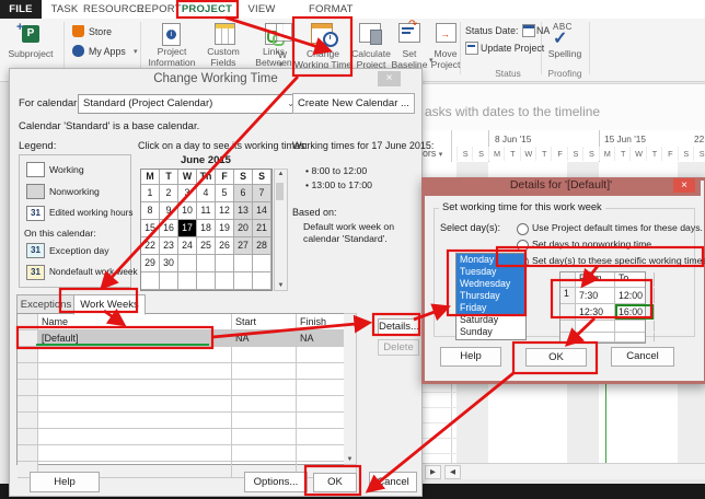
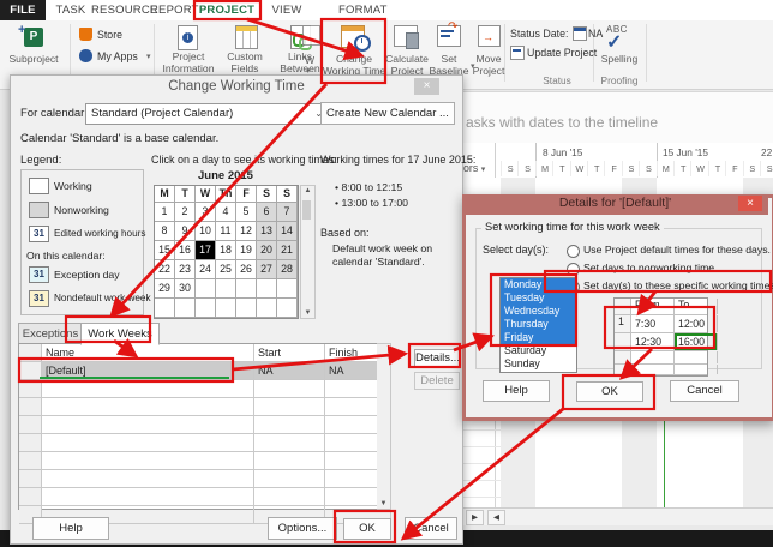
  FILE
  TASK
  RESOUR
  REPOR
  PROJECT
  VIEW
  FORMA
  P
  +
  Subproject
  Store
  My Apps
  Project
  Information
  Custom
  Fields
  Links Between
  W
  Change
  Working Time
  Calculate
  Project
  ↷
  Set
  Baseline
  →
  Move
  Project
  Status Date:
  NA
  Update Project
  Status
  ABC
  ✓
  Spelling
  Proofing
  asks with dates to the timeline
  ors
  Change Working Time
  ×
  For calendar
  Standard (Project Calendar)
  ⌄
  Create New Calendar ...
  Calendar 'Standard' is a base calendar.
  Legend:
  Working
  Nonworking
  31
  Edited working hours
  On this calendar:
  31
  Exception day
  31
  Nondefault work week
  Click on a day to sees working times:
  June 2015
  M
  T
  W
  Th
  F
  S
  S
  1
  2
  3
  4
  5
  6
  7
  8
  9
  10
  11
  12
  13
  14
  15
  16
  17
  18
  19
  20
  21
  22
  23
  24
  25
  26
  27
  28
  29
  30
  Working times for 17 June 2015:
- • 8:00 to 12:00
+ • 8:00 to 12:15
  • 13:00 to 17:00
  Based on:
  Default work week on calendar 'Standard'.
  Exceptions
  Work Week
  Name
  Start
  Finish
  [Default]
  NA
  NA
  Details...
  Delete
  Help
  Options...
  OK
  ancel
  Details for '[Default]'
  ×
  Set working time for this work week
  Select day(s):
  Use Project default times for these days.
  Set days to nonworking time.
  Set day(s) to these specific working time
  Monday
  Tuesday
  Wednesday
  Thursday
  Friday
  Saturday
  Sunday
  Fom
  To
  1
  7:30
  12:00
  12:30
  16:00
  Help
  OK
  Cancel
  8 Jun '15
  15 Jun '15
  S
  S
  M
  T
  W
  T
  F
  S
  S
  M
  T
  W
  T
  F
  S
  S
